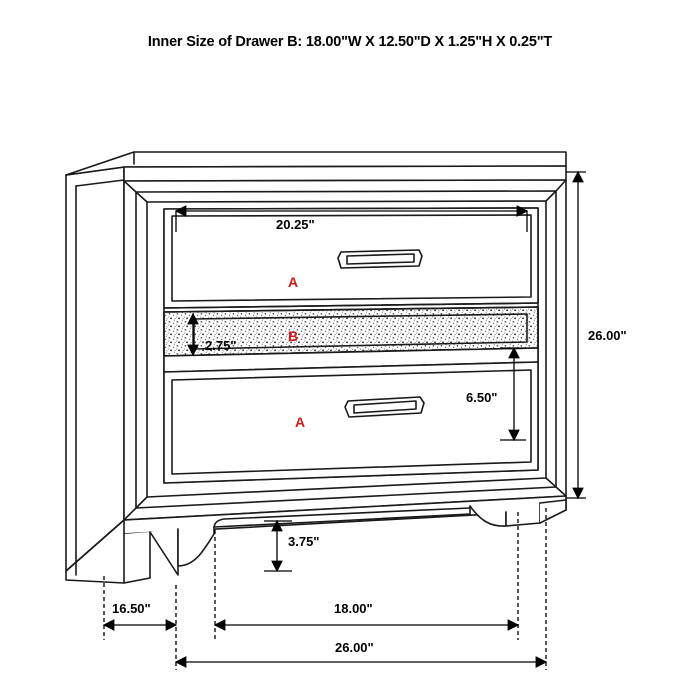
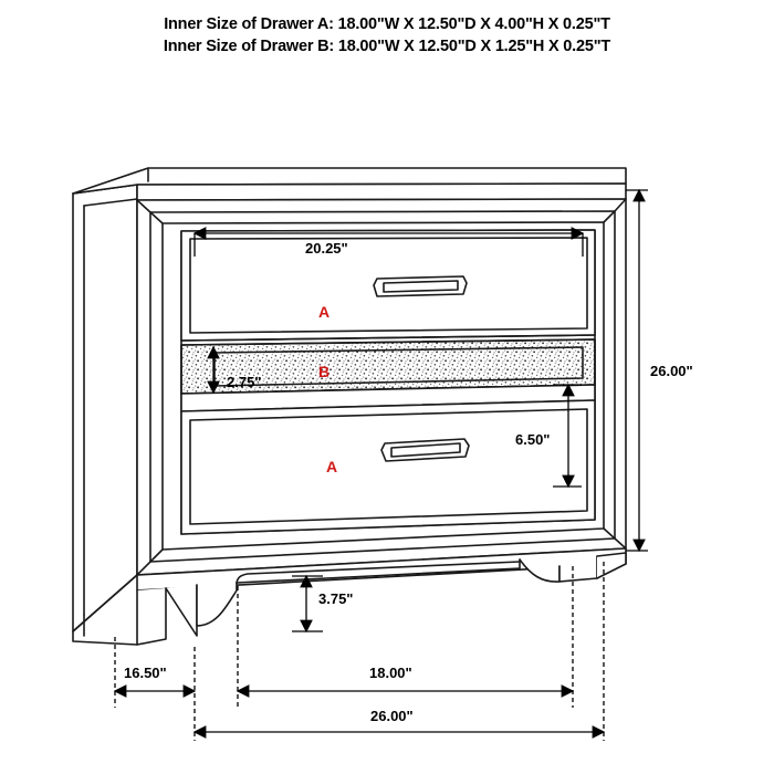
+ Inner Size of Drawer A: 18.00"W X 12.50"D X 4.00"H X 0.25"T
  Inner Size of Drawer B: 18.00"W X 12.50"D X 1.25"H X 0.25"T
  20.25"
  26.00"
  2.75"
  6.50"
  3.75"
  16.50"
  18.00"
  26.00"
  A
  B
  A
